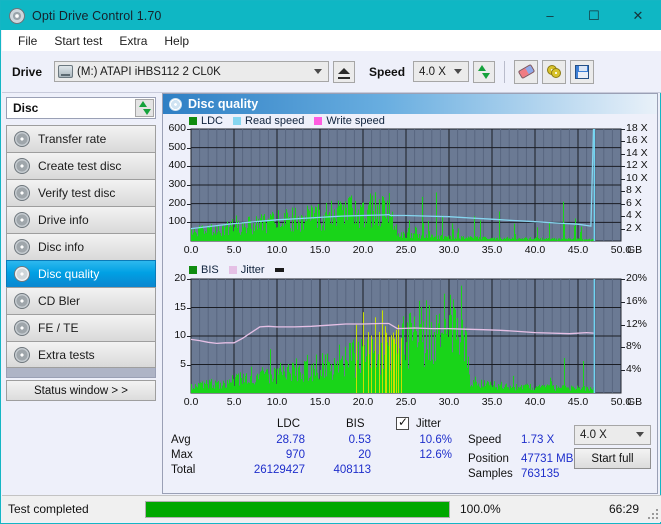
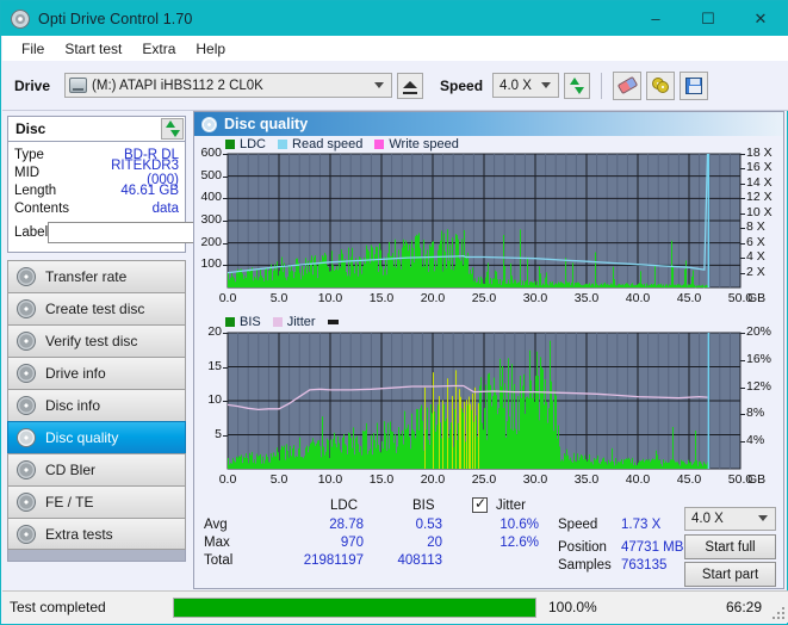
  Opti Drive Control 1.70
  –
  ☐
  ✕
  File
  Start test
  Extra
  Help
  Drive
  (M:) ATAPI iHBS112 2 CL0K
  Speed
  4.0 X
  Disc
+ Type
+ BD-R DL
+ MID
+ RITEKDR3 (000)
+ Length
+ 46.61 GB
+ Contents
+ data
+ Label
  Transfer rate
  Create test disc
  Verify test disc
  Drive info
  Disc info
  Disc quality
  CD Bler
  FE / TE
  Extra tests
- Status window > >
  Disc quality
  LDC
  Read speed
  Write speed
  100
  200
  300
  400
  500
  600
  2 X
  4 X
  6 X
  8 X
  10 X
  12 X
  14 X
  16 X
  18 X
  0.0
  5.0
  10.0
  15.0
  20.0
  25.0
  30.0
  35.0
  40.0
  45.0
  50.0
  GB
  BIS
  Jitter
  5
  10
  15
  20
  4%
  8%
  12%
  16%
  20%
  0.0
  5.0
  10.0
  15.0
  20.0
  25.0
  30.0
  35.0
  40.0
  45.0
  50.0
  GB
  LDC
  BIS
  Avg
  28.78
  0.53
  Max
  970
  20
  Total
- 26129427
+ 21981197
  408113
  Jitter
  10.6%
  12.6%
  Speed
  1.73 X
  Position
  47731 MB
  Samples
  763135
  4.0 X
  Start full
+ Start part
  Test completed
  100.0%
  66:29
